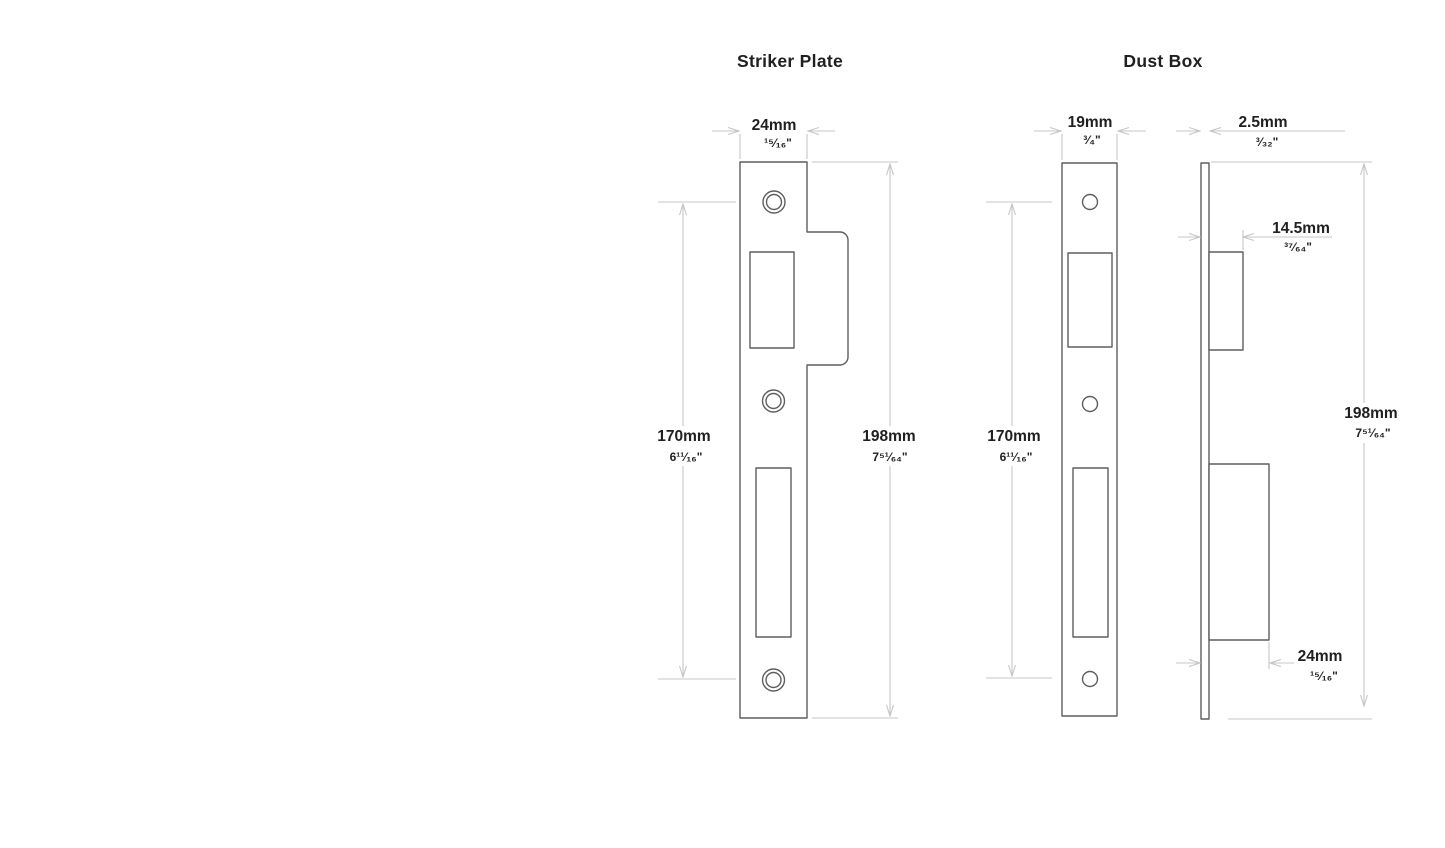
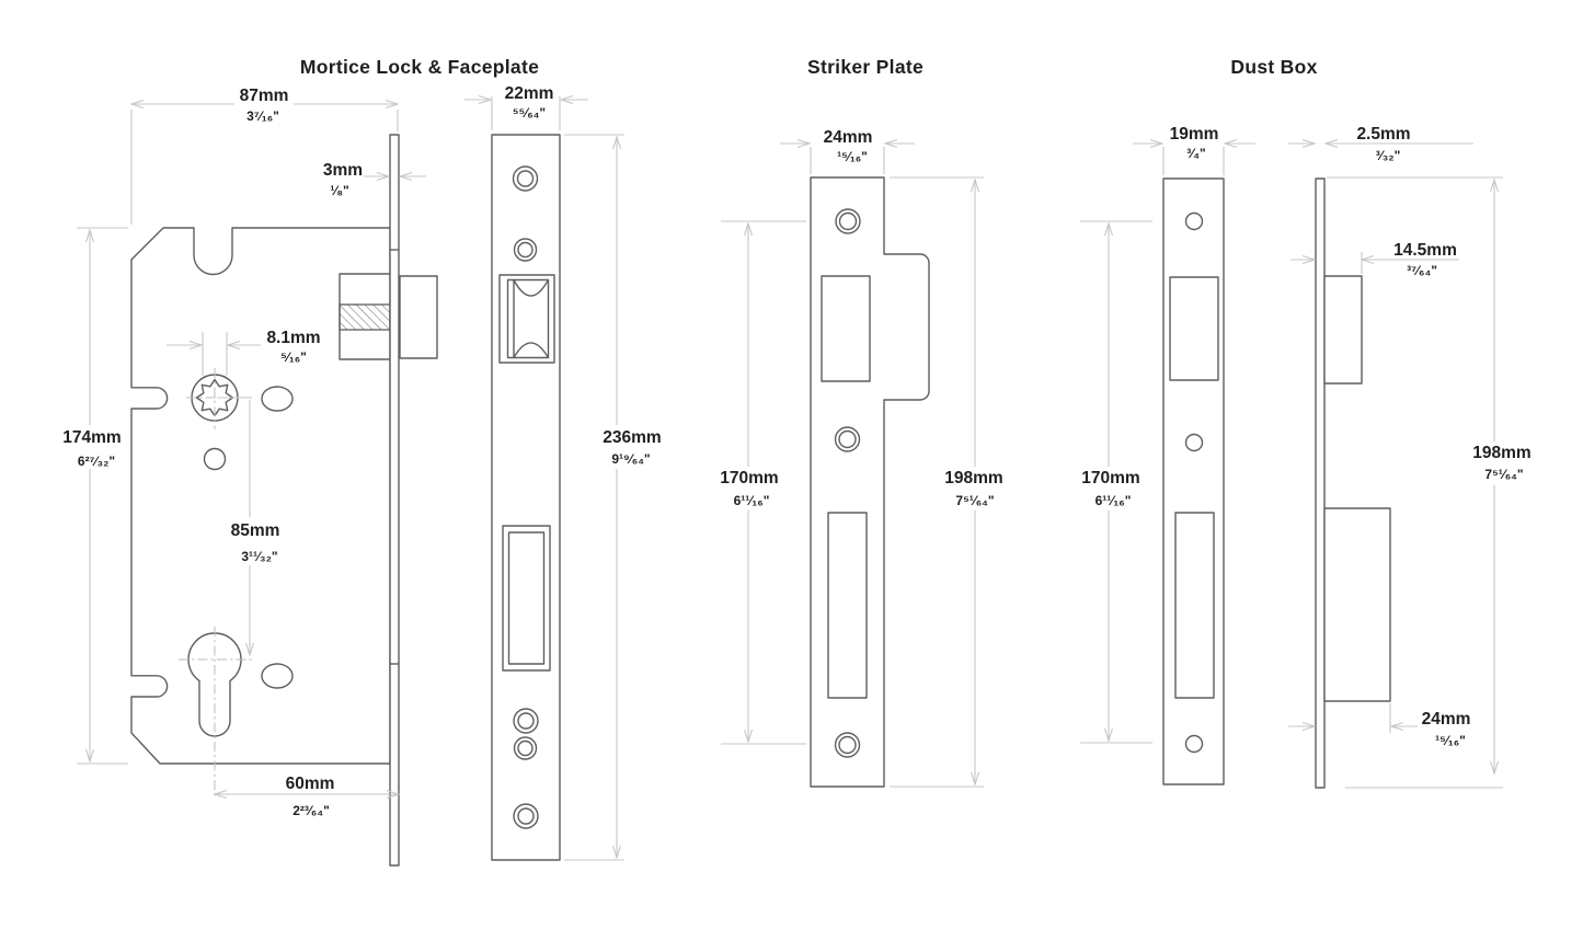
+ Mortice Lock & Faceplate
+ 87mm
+ 3⁷⁄₁₆"
+ 3mm
+ ¹⁄₈"
+ 8.1mm
+ ⁵⁄₁₆"
+ 174mm
+ 6²⁷⁄₃₂"
+ 85mm
+ 3¹¹⁄₃₂"
+ 60mm
+ 2²³⁄₆₄"
+ 22mm
+ ⁵⁵⁄₆₄"
+ 236mm
+ 9¹⁹⁄₆₄"
  Striker Plate
  24mm
  ¹⁵⁄₁₆"
  170mm
  6¹¹⁄₁₆"
  198mm
  7⁵¹⁄₆₄"
  Dust Box
  19mm
  ³⁄₄"
  2.5mm
  ³⁄₃₂"
  14.5mm
  ³⁷⁄₆₄"
  170mm
  6¹¹⁄₁₆"
  24mm
  ¹⁵⁄₁₆"
  198mm
  7⁵¹⁄₆₄"
